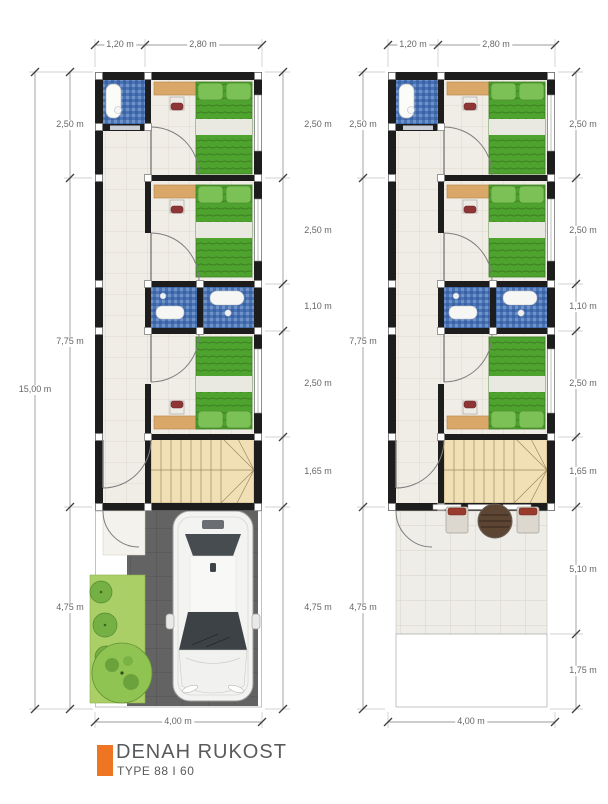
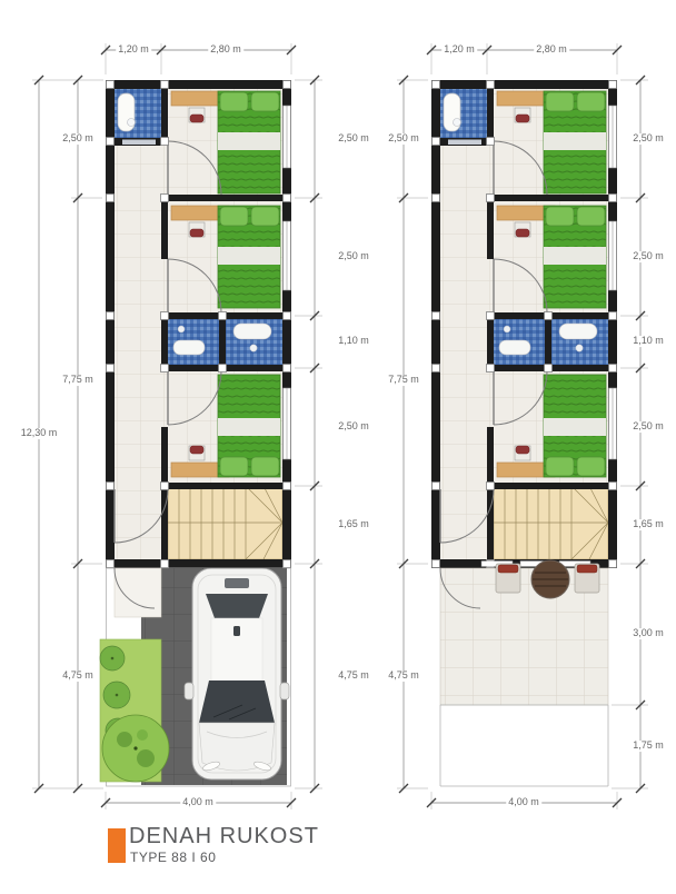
  1,20 m
  2,80 m
- 15,00 m
+ 12,30 m
  2,50 m
  7,75 m
  4,75 m
  2,50 m
  2,50 m
  1,10 m
  2,50 m
  1,65 m
  4,75 m
  4,00 m
  1,20 m
  2,80 m
  2,50 m
  7,75 m
  4,75 m
  2,50 m
  2,50 m
  1,10 m
  2,50 m
  1,65 m
- 5,10 m
+ 3,00 m
  1,75 m
  4,00 m
  DENAH RUKOST
  TYPE 88 I 60
